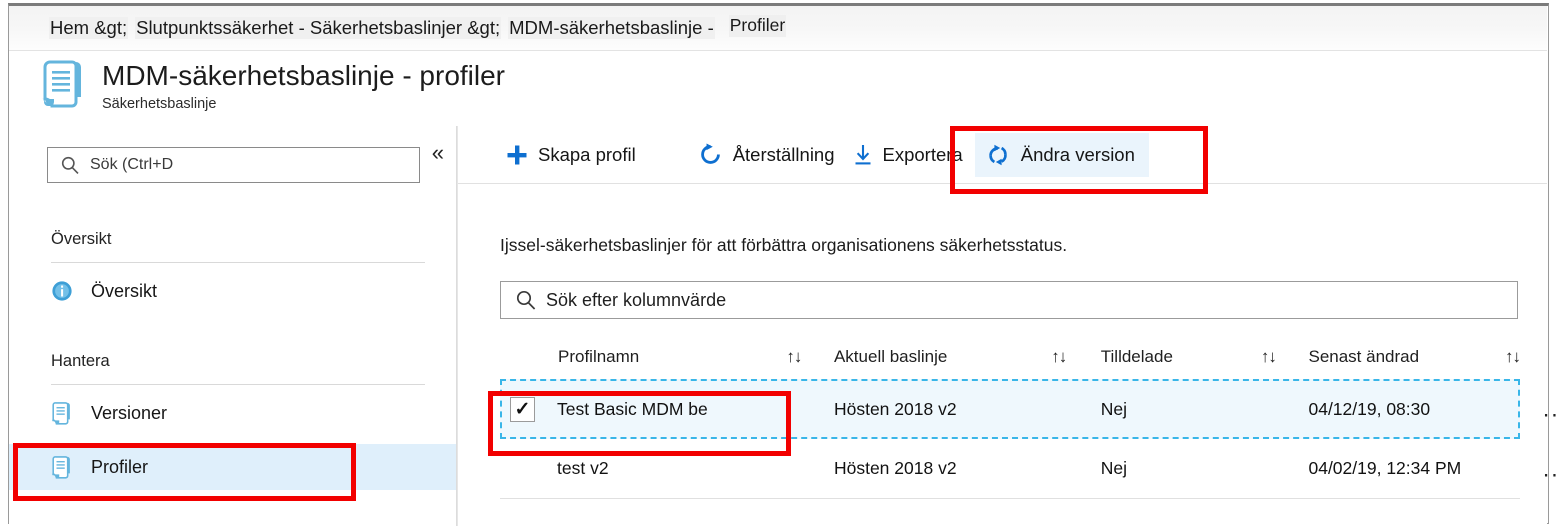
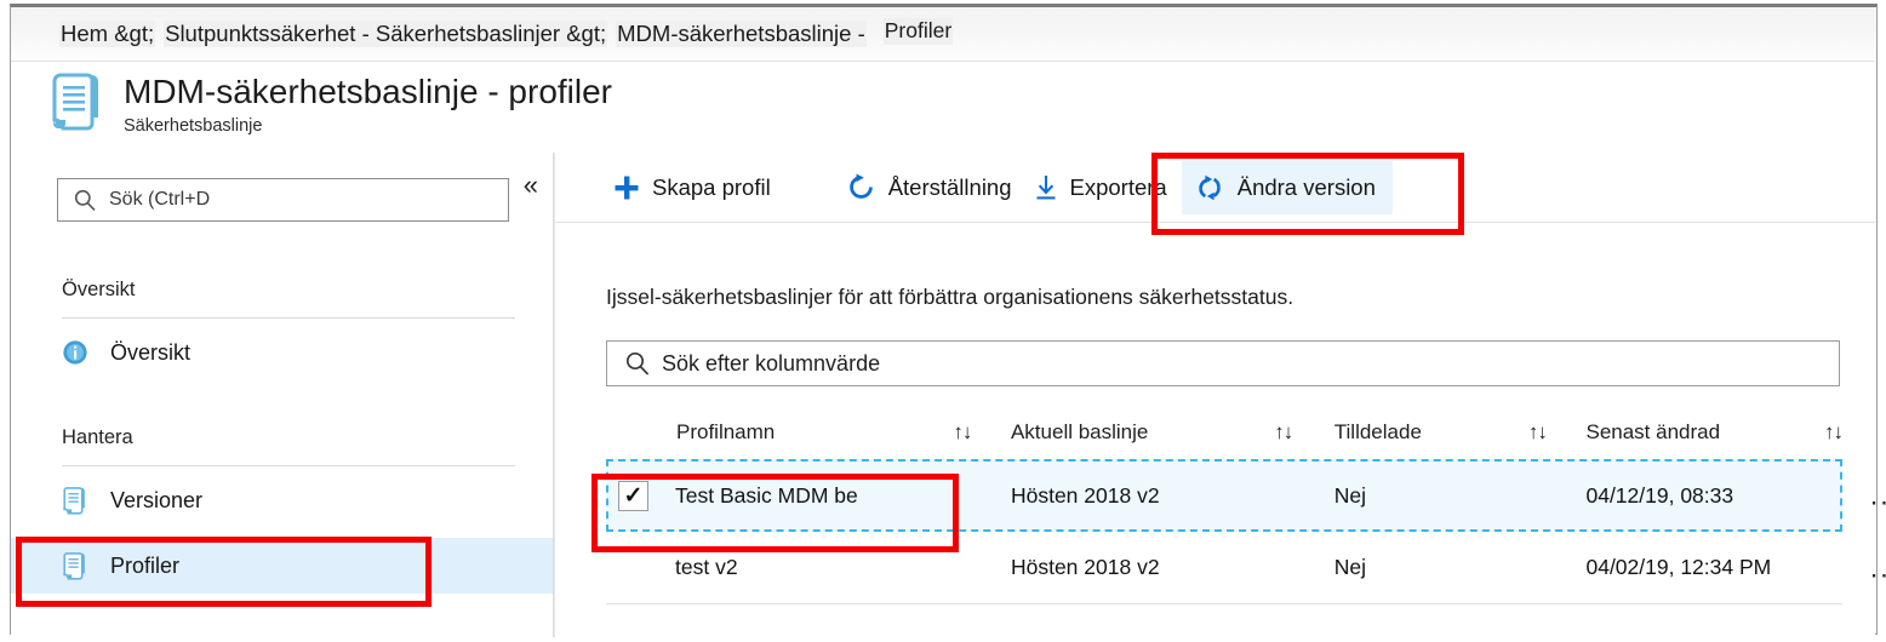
  Hem &gt;
  Slutpunktssäkerhet - Säkerhetsbaslinjer &gt;
  MDM-säkerhetsbaslinje -
  Profiler
  MDM-säkerhetsbaslinje - profiler
  Säkerhetsbaslinje
  Sök (Ctrl+D
  «
  Översikt
  Översikt
  Hantera
  Versioner
  Profiler
  Skapa profil
  Återställning
  Exportera
  Ändra version
  Ijssel-säkerhetsbaslinjer för att förbättra organisationens säkerhetsstatus.
  Sök efter kolumnvärde
  Profilnamn
  ↑↓
  Aktuell baslinje
  ↑↓
  Tilldelade
  ↑↓
  Senast ändrad
  ↑↓
  ✓
  Test Basic MDM be
  Hösten 2018 v2
  Nej
- 04/12/19, 08:30
+ 04/12/19, 08:33
  test v2
  Hösten 2018 v2
  Nej
  04/02/19, 12:34 PM
